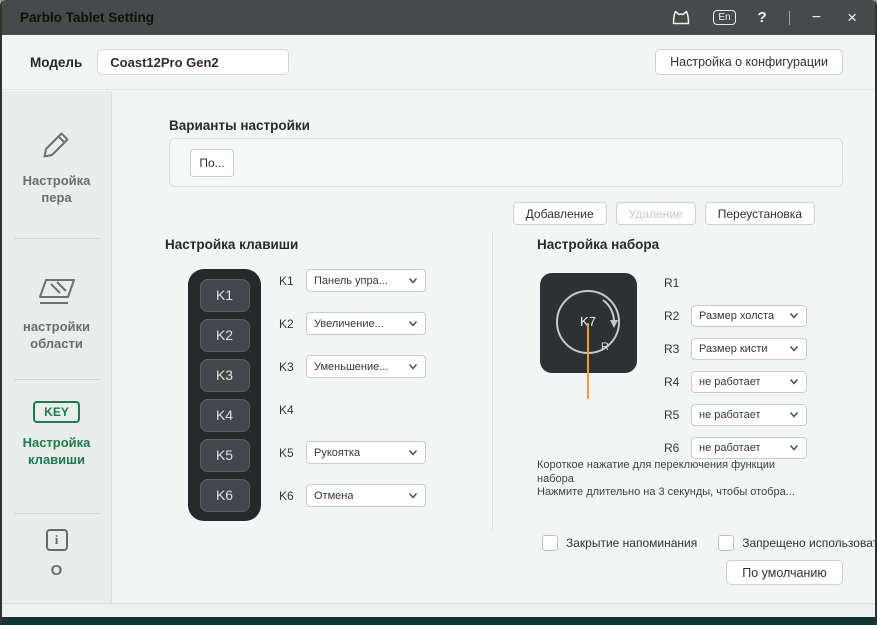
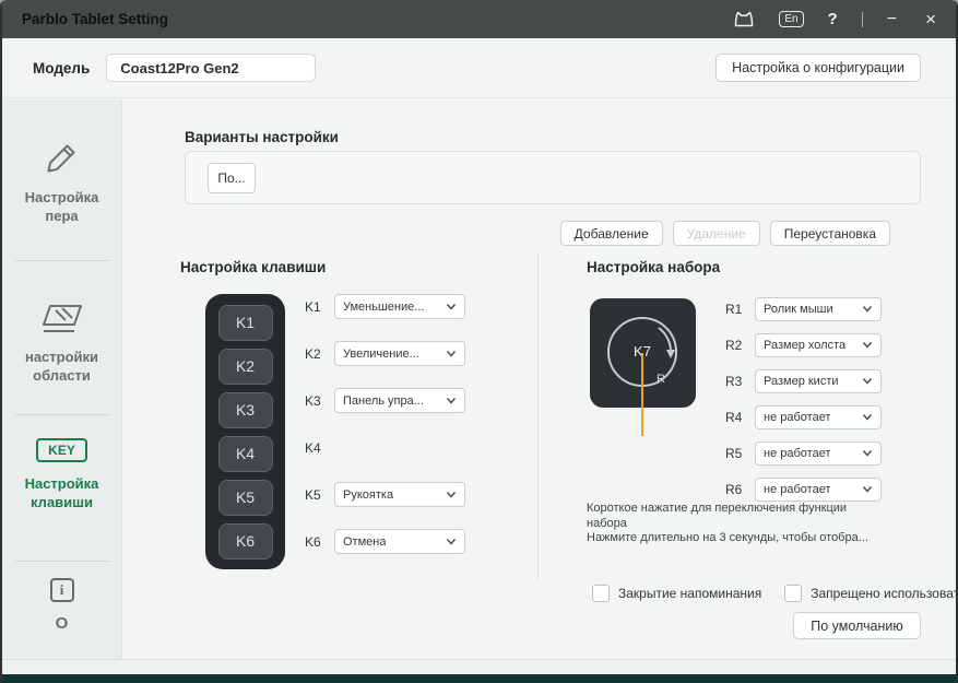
  Parblo Tablet Setting
  En
  ?
  −
  ×
  Модель
  Coast12Pro Gen2
  Настройка о конфигурации
  Настройка пера
  настройки области
  KEY
  Настройка клавиши
  i
  О
  Варианты настройки
  По...
  Добавление
  Удаление
  Переустановка
  Настройка клавиши
  K1
  K2
  K3
  K4
  K5
  K6
  K1
- Панель упра...
+ Уменьшение...
  K2
  Увеличение...
  K3
- Уменьшение...
+ Панель упра...
  K4
  K5
  Рукоятка
  K6
  Отмена
  Настройка набора
  K7
  R
  R1
+ Ролик мыши
  R2
  Размер холста
  R3
  Размер кисти
  R4
  не работает
  R5
  не работает
  R6
  не работает
  Короткое нажатие для переключения функции набора
  Нажмите длительно на 3 секунды, чтобы отобра...
  Закрытие напоминания
  Запрещено использова
  По умолчанию
